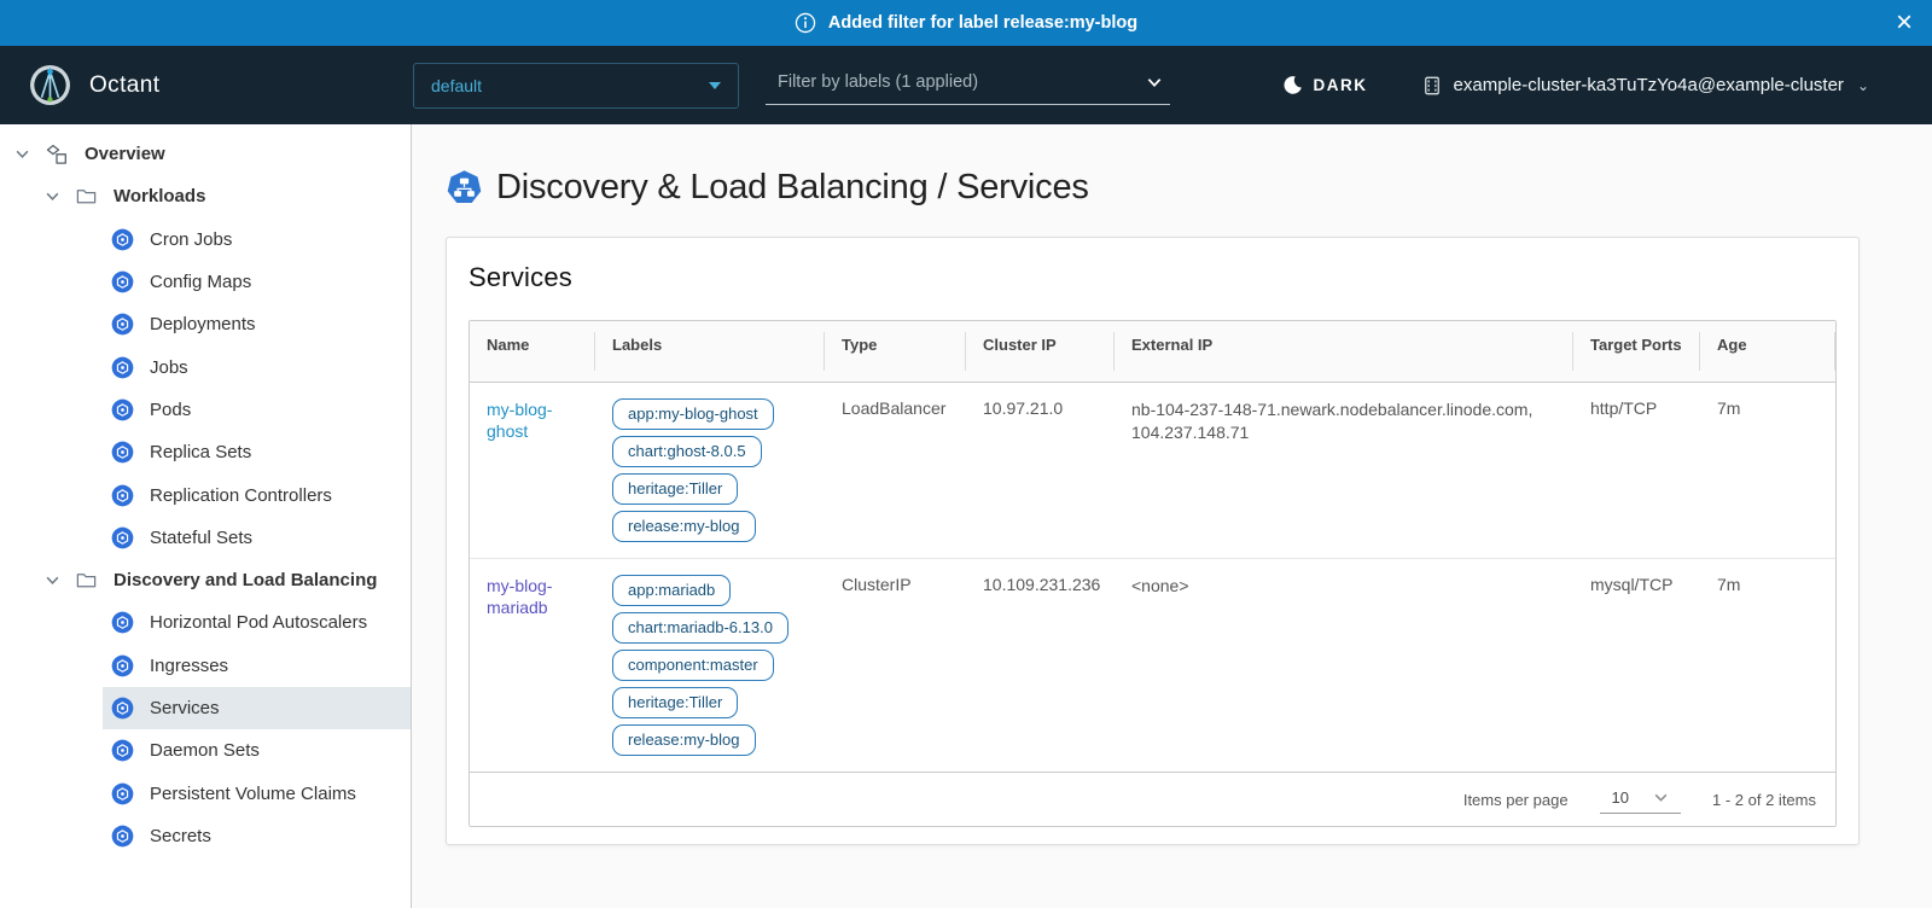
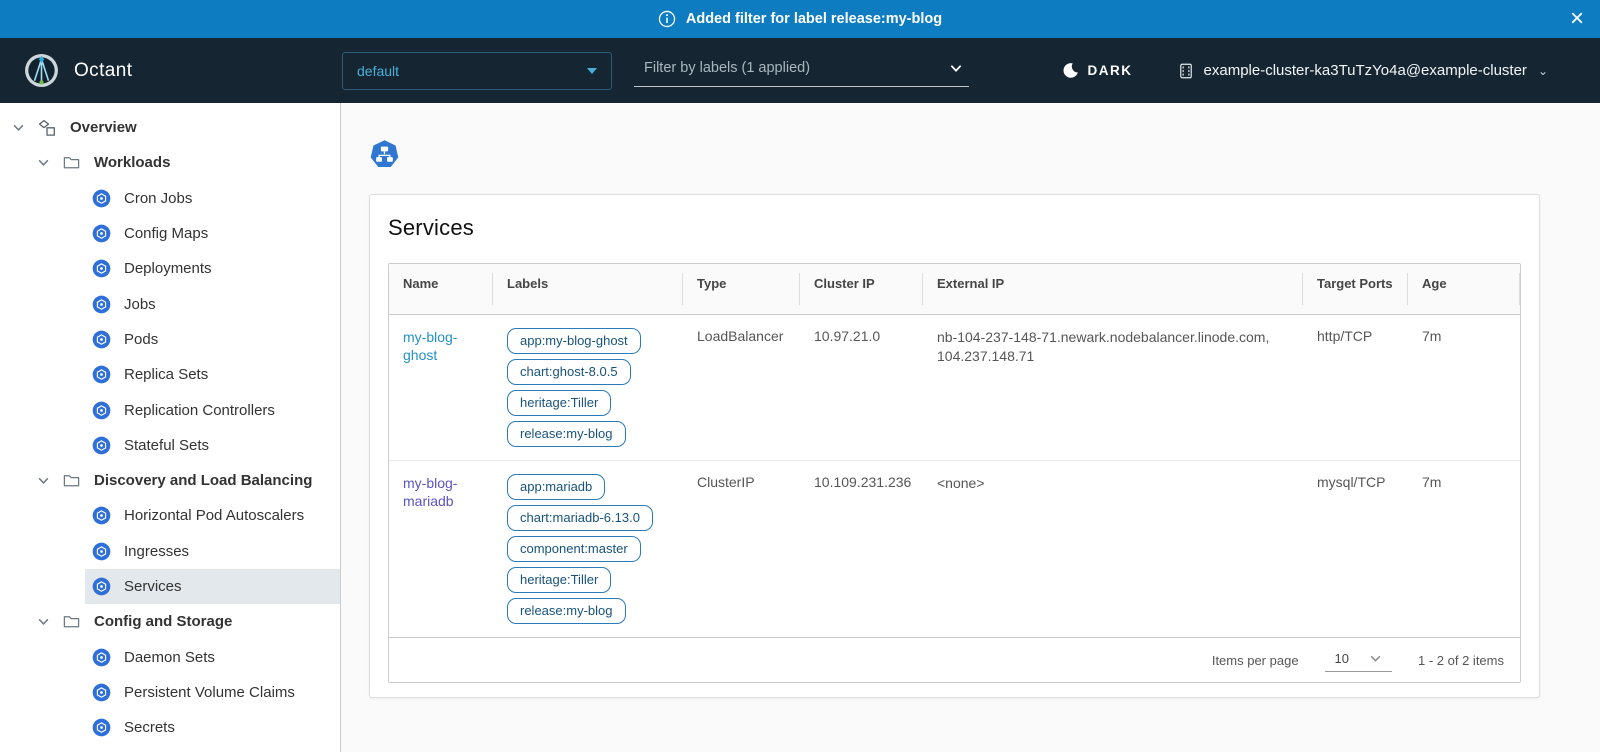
  Added filter for label release:my-blog
  ×
  Octant
  default
  Filter by labels (1 applied)
  DARK
  example-cluster-ka3TuTzYo4a@example-cluster
  ⌄
  Overview
  Workloads
  Cron Jobs
  Config Maps
  Deployments
  Jobs
  Pods
  Replica Sets
  Replication Controllers
  Stateful Sets
  Discovery and Load Balancing
  Horizontal Pod Autoscalers
  Ingresses
  Services
+ Config and Storage
  Daemon Sets
  Persistent Volume Claims
  Secrets
- Discovery & Load Balancing / Services
  Services
  Name	Labels	Type	Cluster IP	External IP	Target Ports	Age
  my-blog-ghost	app:my-blog-ghostchart:ghost-8.0.5heritage:Tillerrelease:my-blog	LoadBalancer	10.97.21.0	nb-104-237-148-71.newark.nodebalancer.linode.com, 104.237.148.71	http/TCP	7m
  my-blog-mariadb	app:mariadbchart:mariadb-6.13.0component:masterheritage:Tillerrelease:my-blog	ClusterIP	10.109.231.236	<none>	mysql/TCP	7m
  Items per page
  10
  1 - 2 of 2 items
